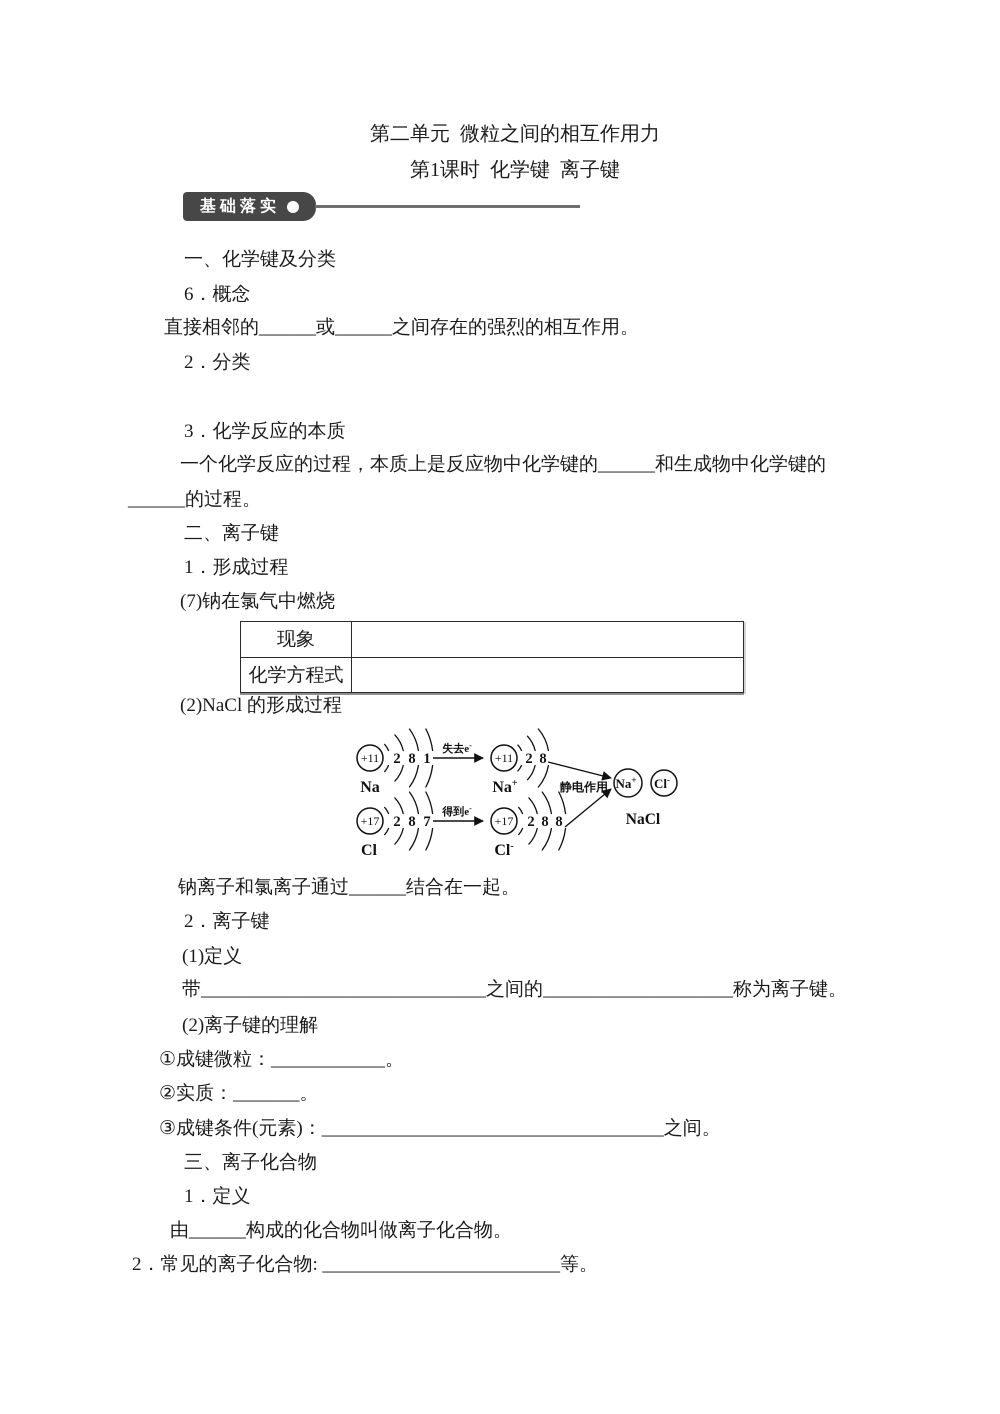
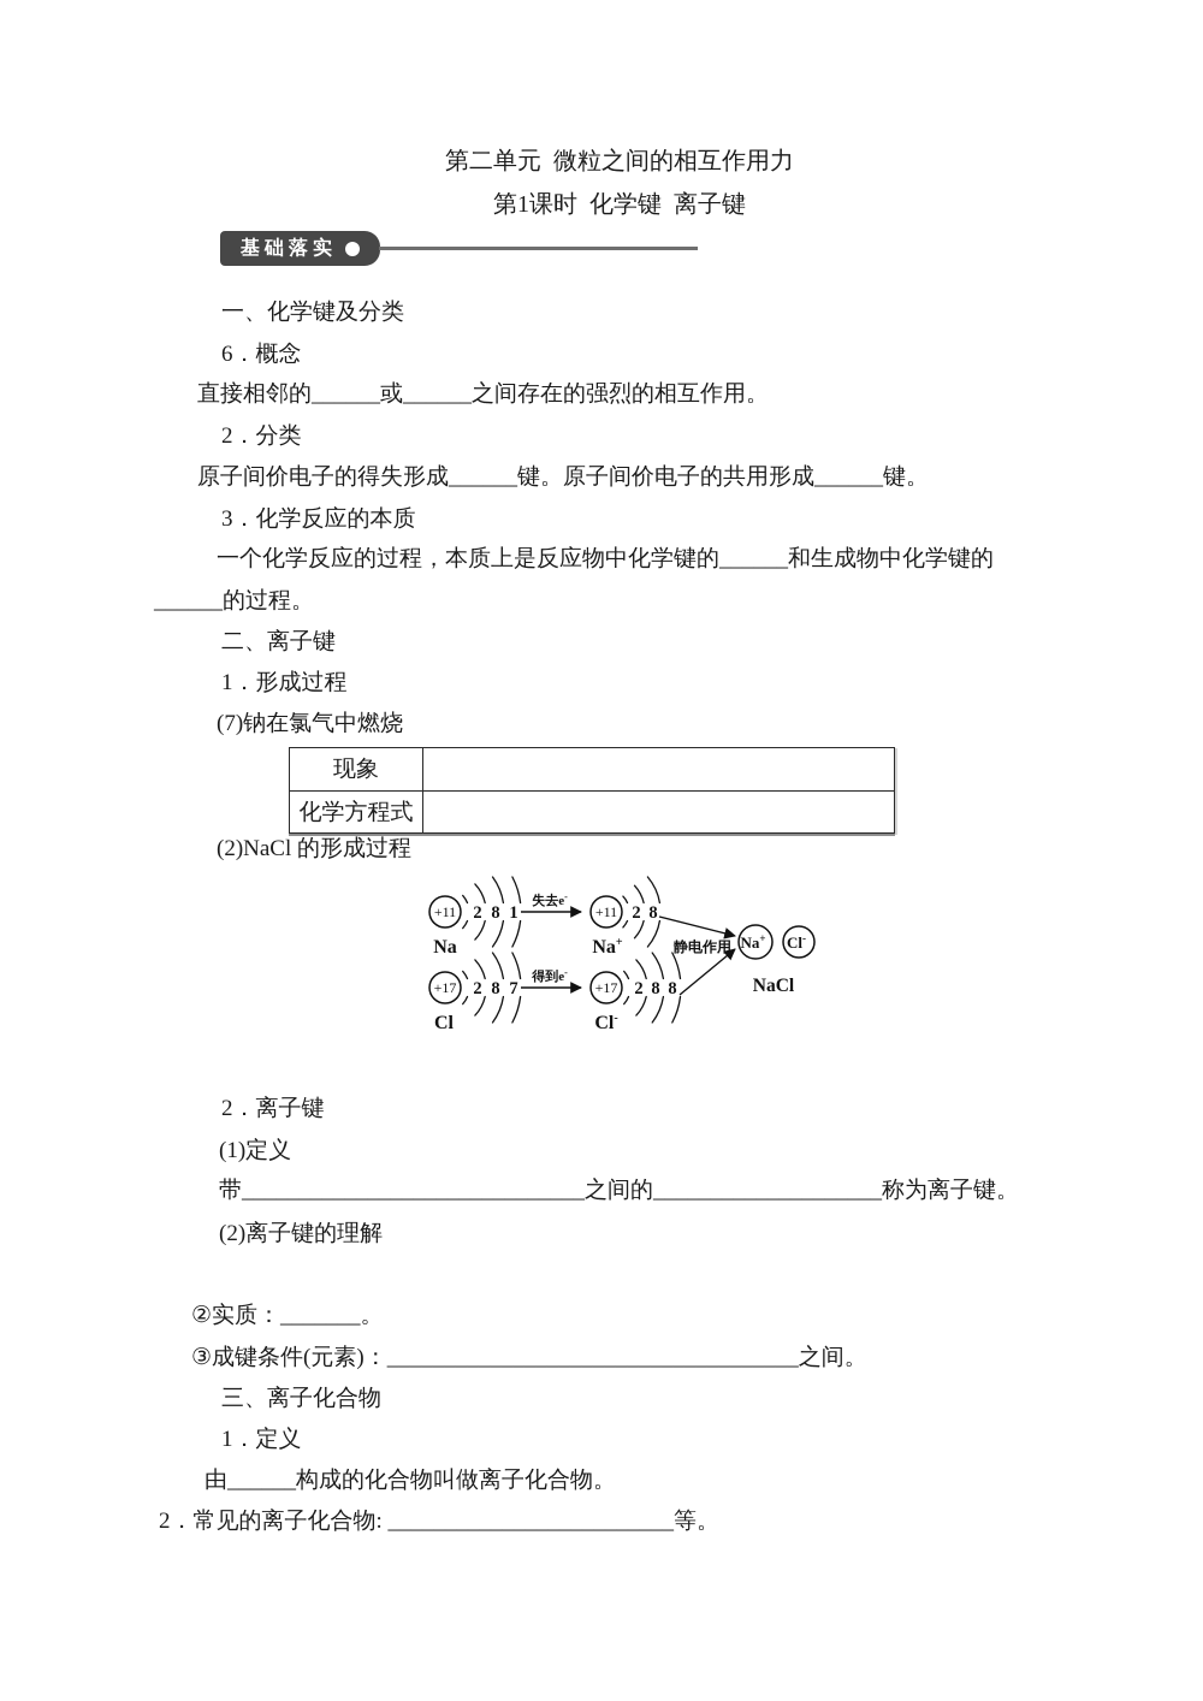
  第二单元 微粒之间的相互作用力
  第1课时 化学键 离子键
  基础落实
  一、化学键及分类
  6．概念
  直接相邻的______或______之间存在的强烈的相互作用。
  2．分类
+ 原子间价电子的得失形成______键。原子间价电子的共用形成______键。
  3．化学反应的本质
  一个化学反应的过程，本质上是反应物中化学键的______和生成物中化学键的
  ______的过程。
  二、离子键
  1．形成过程
  (7)钠在氯气中燃烧
  现象
  化学方程式
  (2)NaCl 的形成过程
  +11
  2
  8
  1
  Na
  失去e-
  +11
  2
  8
  Na+
  +17
  2
  8
  7
  Cl
  得到e-
  +17
  2
  8
  8
  Cl-
  静电作用
  Na+
  Cl-
  NaCl
- 钠离子和氯离子通过______结合在一起。
  2．离子键
  (1)定义
  带______________________________之间的____________________称为离子键。
  (2)离子键的理解
- ①成键微粒：____________。
  ②实质：_______。
  ③成键条件(元素)：____________________________________之间。
  三、离子化合物
  1．定义
  由______构成的化合物叫做离子化合物。
  2．常见的离子化合物: _________________________等。
